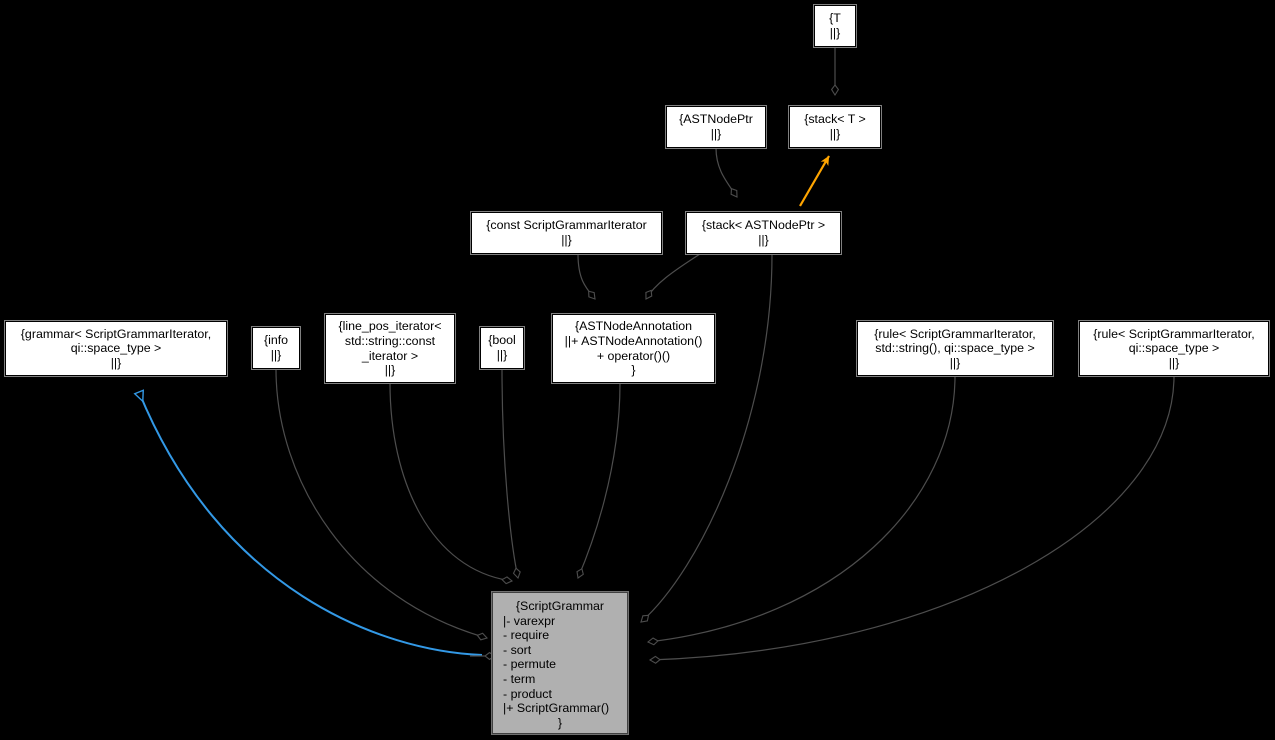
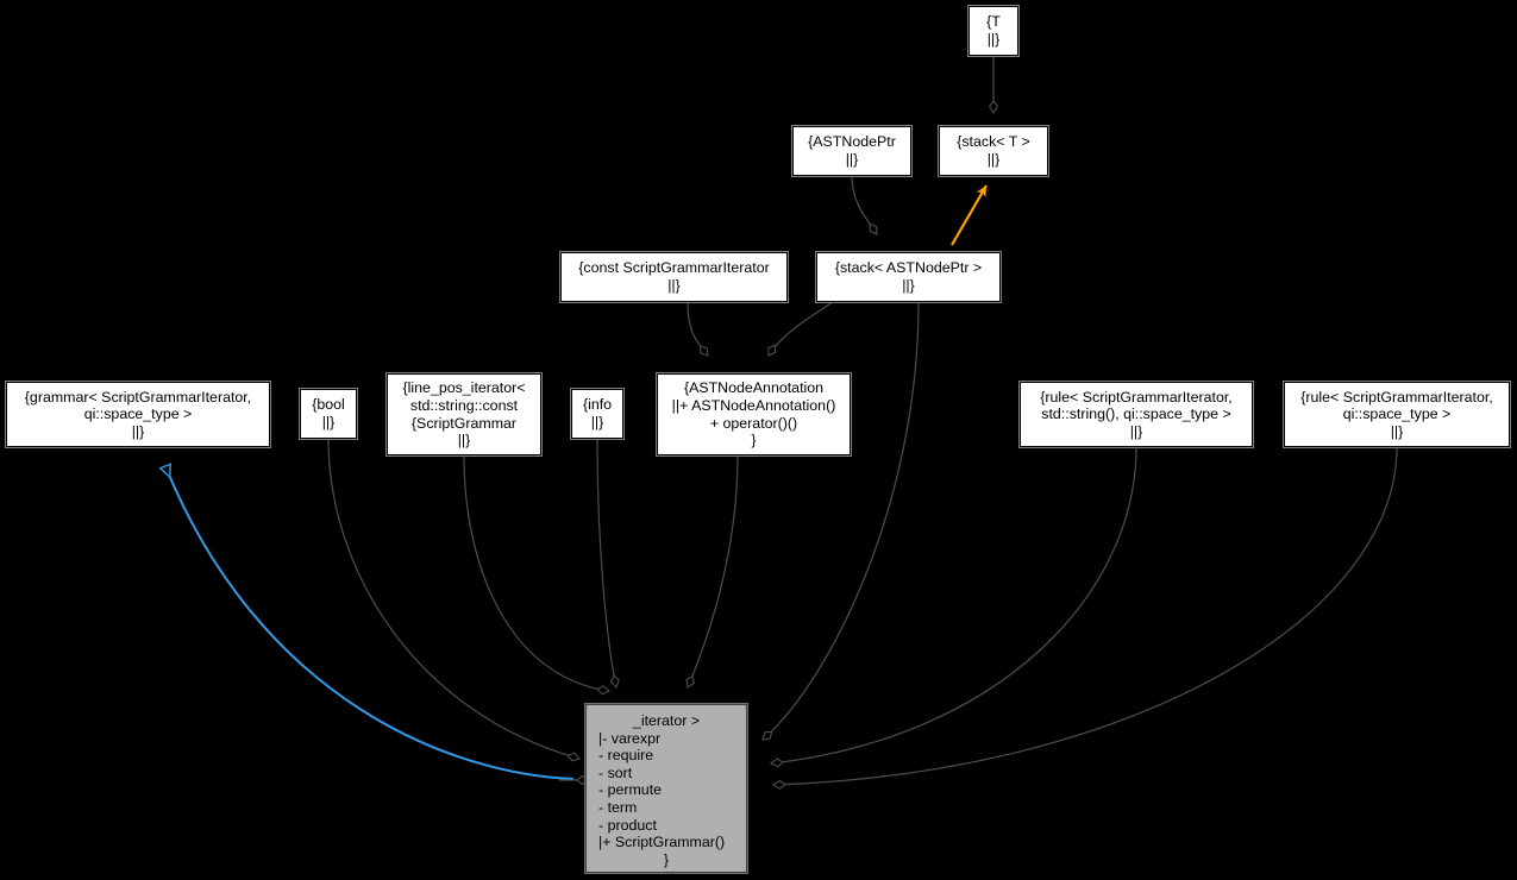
  {T
  ||}
  {ASTNodePtr
  ||}
  {stack< T >
  ||}
  {const ScriptGrammarIterator
  ||}
  {stack< ASTNodePtr >
  ||}
  {grammar< ScriptGrammarIterator,
  qi::space_type >
  ||}
- {info
+ {bool
  ||}
  {line_pos_iterator<
  std::string::const
- _iterator >
+ {ScriptGrammar
  ||}
- {bool
+ {info
  ||}
  {ASTNodeAnnotation
  ||+ ASTNodeAnnotation()
  + operator()()
  }
  {rule< ScriptGrammarIterator,
  std::string(), qi::space_type >
  ||}
  {rule< ScriptGrammarIterator,
  qi::space_type >
  ||}
- {ScriptGrammar
+ _iterator >
  |- varexpr
  - require
  - sort
  - permute
  - term
  - product
  |+ ScriptGrammar()
  }
